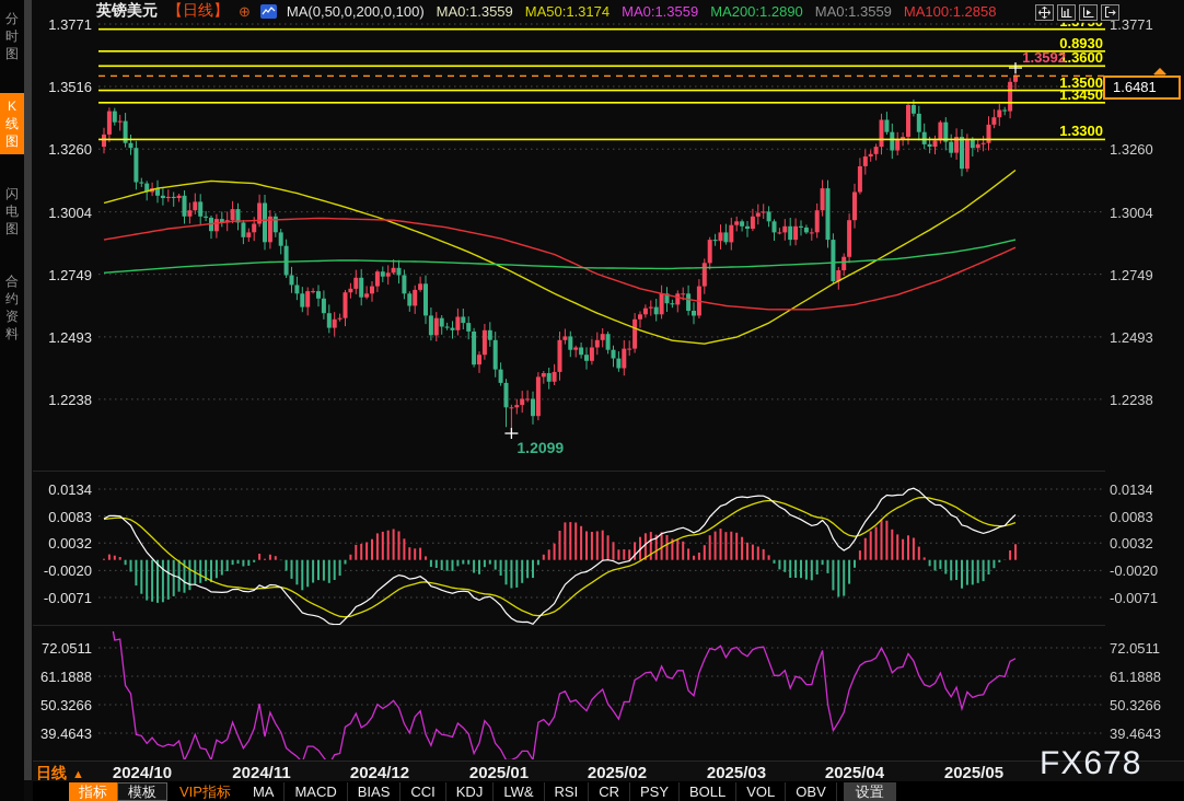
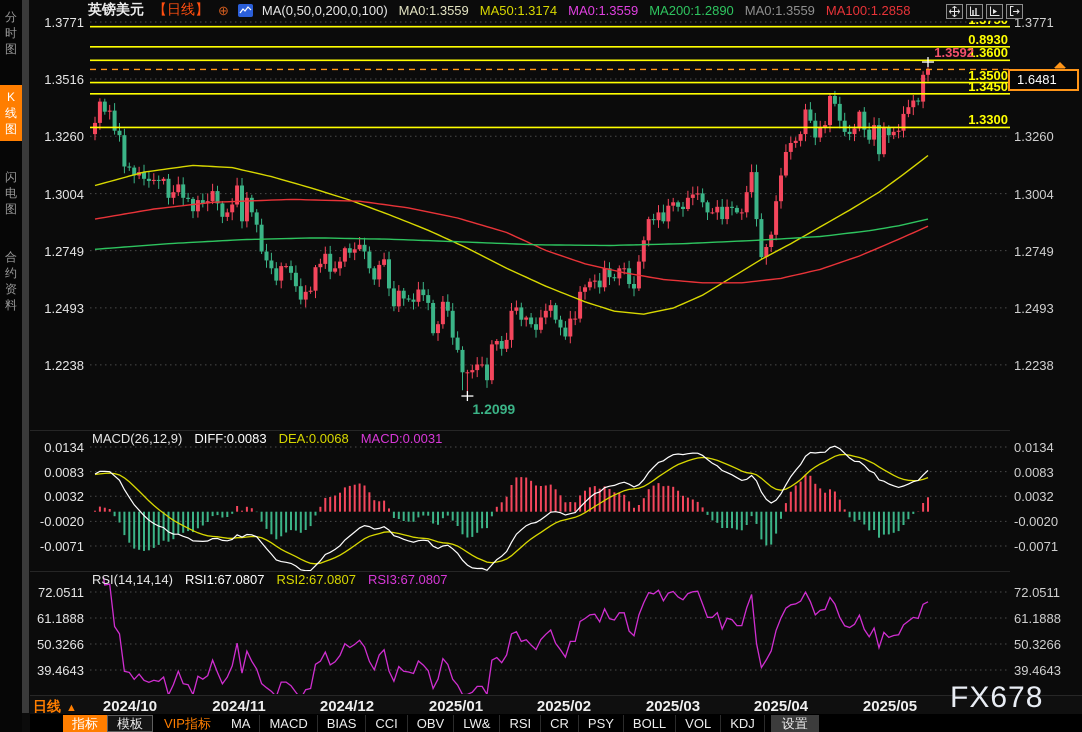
  分
  时
  图
  K
  线
  图
  闪
  电
  图
  合
  约
  资
  料
  英镑美元
  【日线】
  ⊕
  MA(0,50,0,200,0,100)
  MA0:1.3559
  MA50:1.3174
  MA0:1.3559
  MA200:1.2890
  MA0:1.3559
  MA100:1.2858
  1.3771
  1.3771
  1.3516
  1.3260
  1.3260
  1.3004
  1.3004
  1.2749
  1.2749
  1.2493
  1.2493
  1.2238
  1.2238
  0.0134
  0.0134
  0.0083
  0.0083
  0.0032
  0.0032
  -0.0020
  -0.0020
  -0.0071
  -0.0071
  72.0511
  72.0511
  61.1888
  61.1888
  50.3266
  50.3266
  39.4643
  39.4643
  0.8930
  1.3600
  1.3500
  1.3450
  1.3300
+ MACD(26,12,9)
+ DIFF:0.0083
+ DEA:0.0068
+ MACD:0.0031
+ RSI(14,14,14)
+ RSI1:67.0807
+ RSI2:67.0807
+ RSI3:67.0807
  1.3592
  1.2099
  1.6481
  日线 ▲
  2024/10
  2024/11
  2024/12
  2025/01
  2025/02
  2025/03
  2025/04
  2025/05
  指标
  模板
  VIP指标
  MA
  MACD
  BIAS
  CCI
- KDJ
+ OBV
  LW&
  RSI
  CR
  PSY
  BOLL
  VOL
- OBV
+ KDJ
  设置
  FX678
